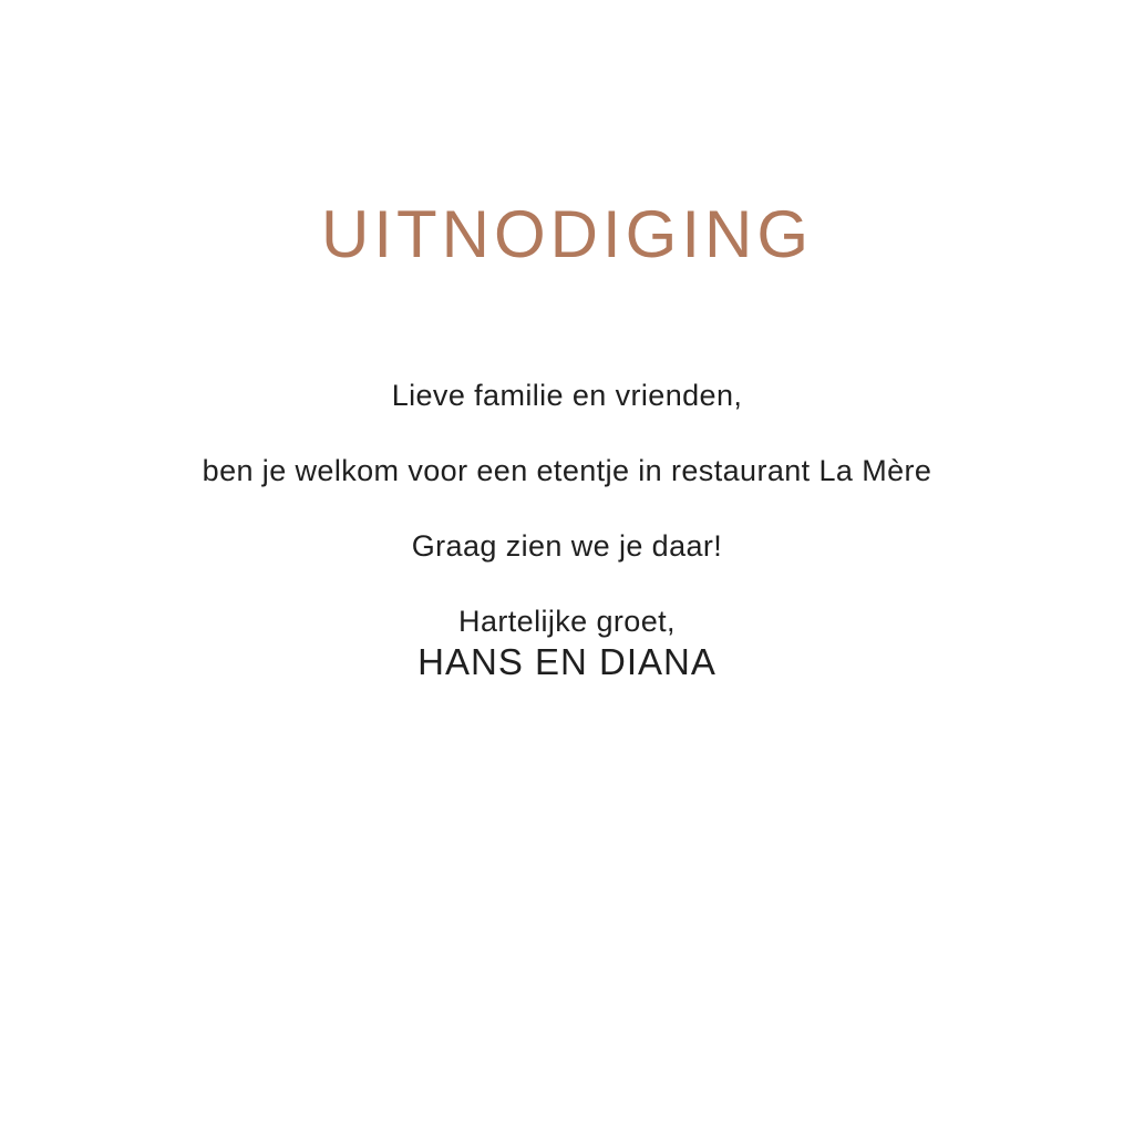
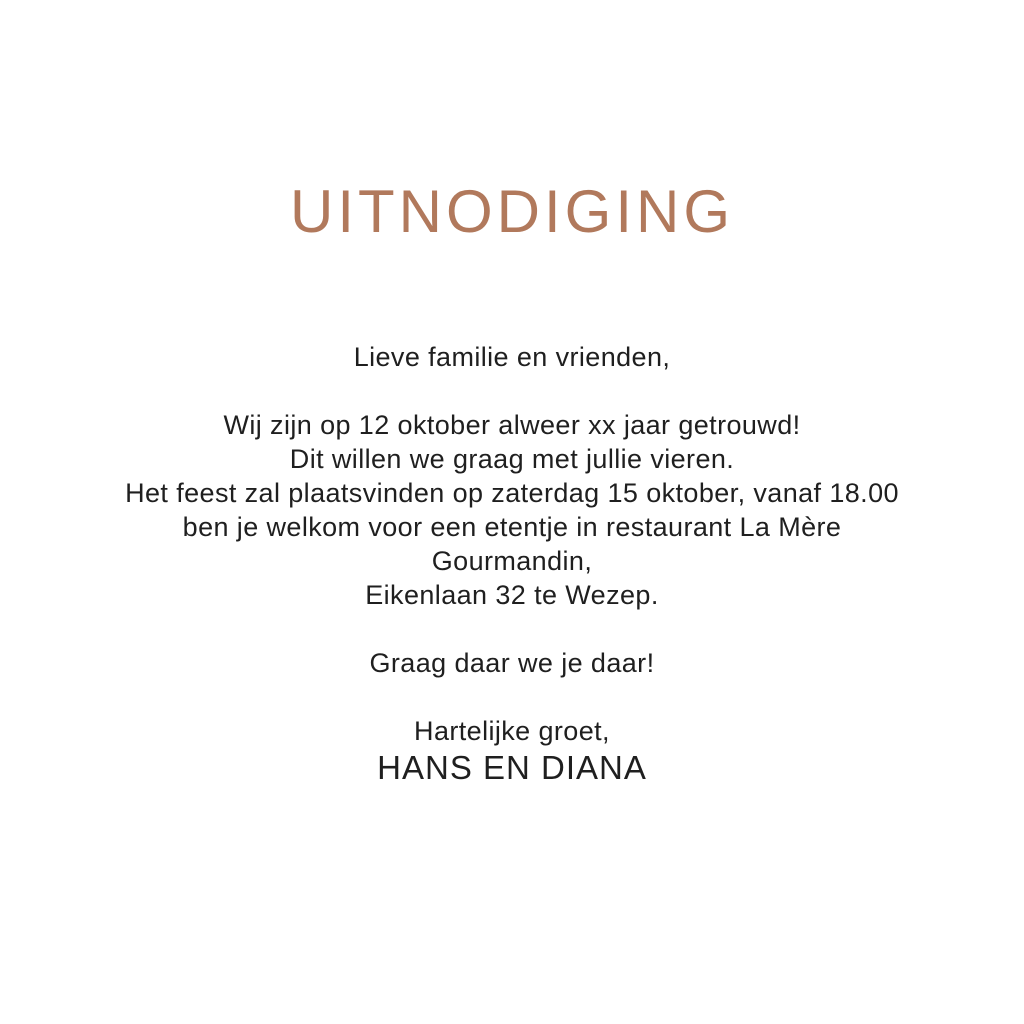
  UITNODIGING
  Lieve familie en vrienden,
+ Wij zijn op 12 oktober alweer xx jaar getrouwd!
+ Dit willen we graag met jullie vieren.
+ Het feest zal plaatsvinden op zaterdag 15 oktober, vanaf 18.00
  ben je welkom voor een etentje in restaurant La Mère
+ Gourmandin,
+ Eikenlaan 32 te Wezep.
- Graag zien we je daar!
+ Graag daar we je daar!
  Hartelijke groet,
  HANS EN DIANA
